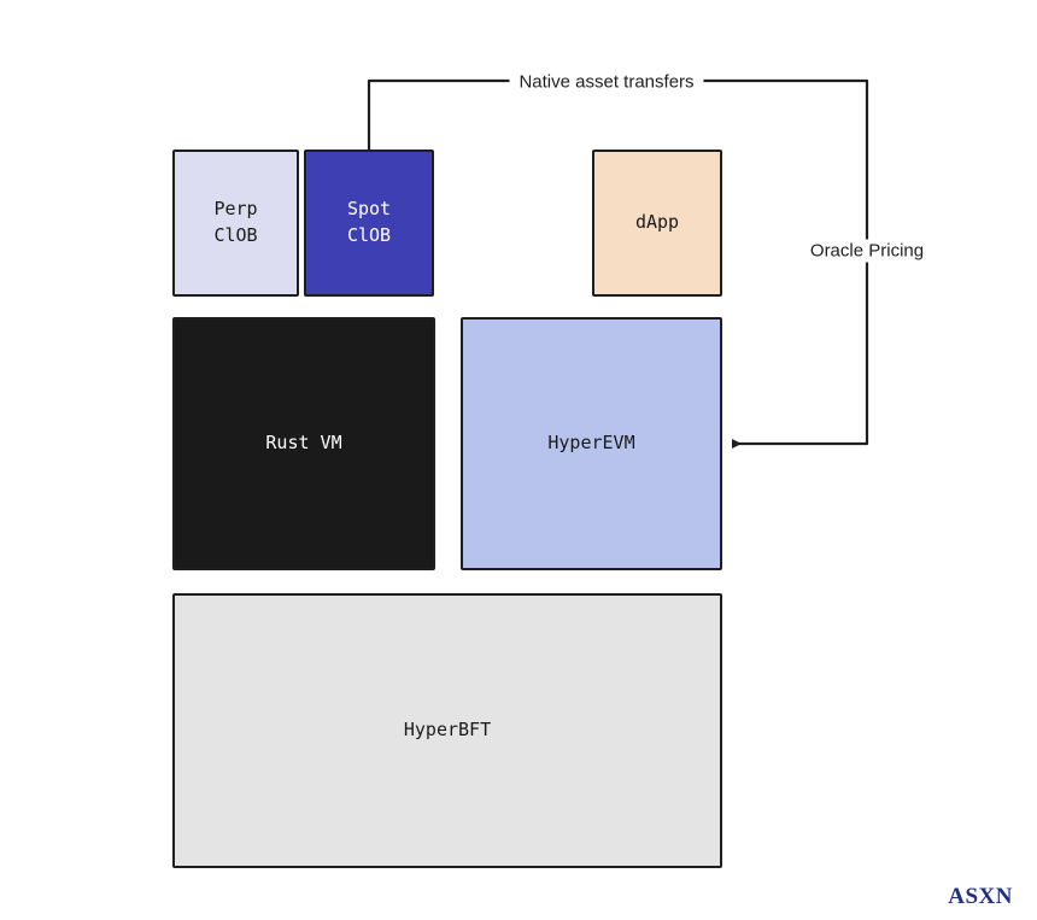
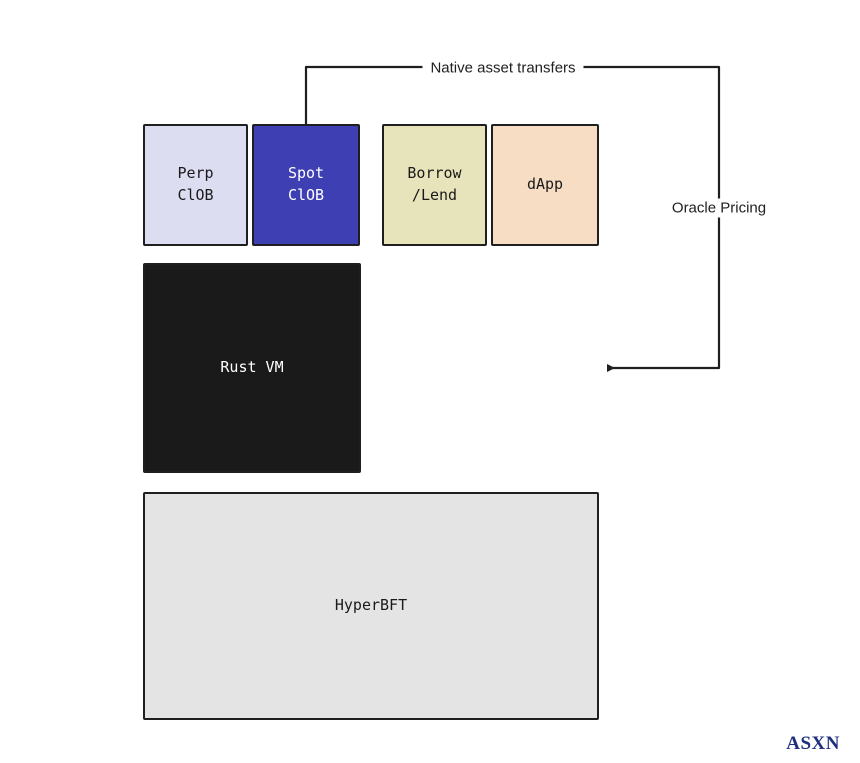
  Perp
  ClOB
  Spot
  ClOB
+ Borrow
+ /Lend
  dApp
  Rust VM
- HyperEVM
  HyperBFT
  Native asset transfers
  Oracle Pricing
  ASXN
